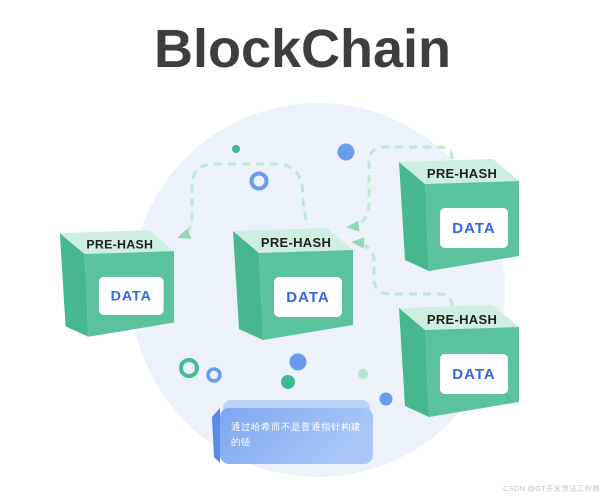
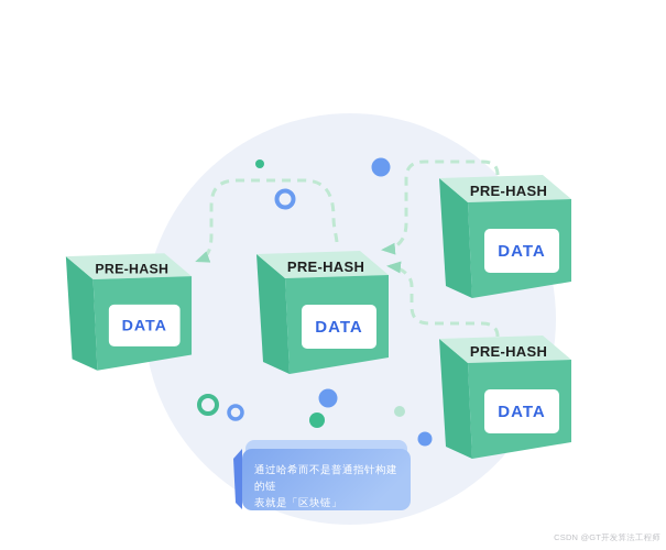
- BlockChain
  PRE-HASH
  DATA
  PRE-HASH
  DATA
  PRE-HASH
  DATA
  PRE-HASH
  DATA
  通过哈希而不是普通指针构建的链
+ 表就是「区块链」
  CSDN @GT开发算法工程师
